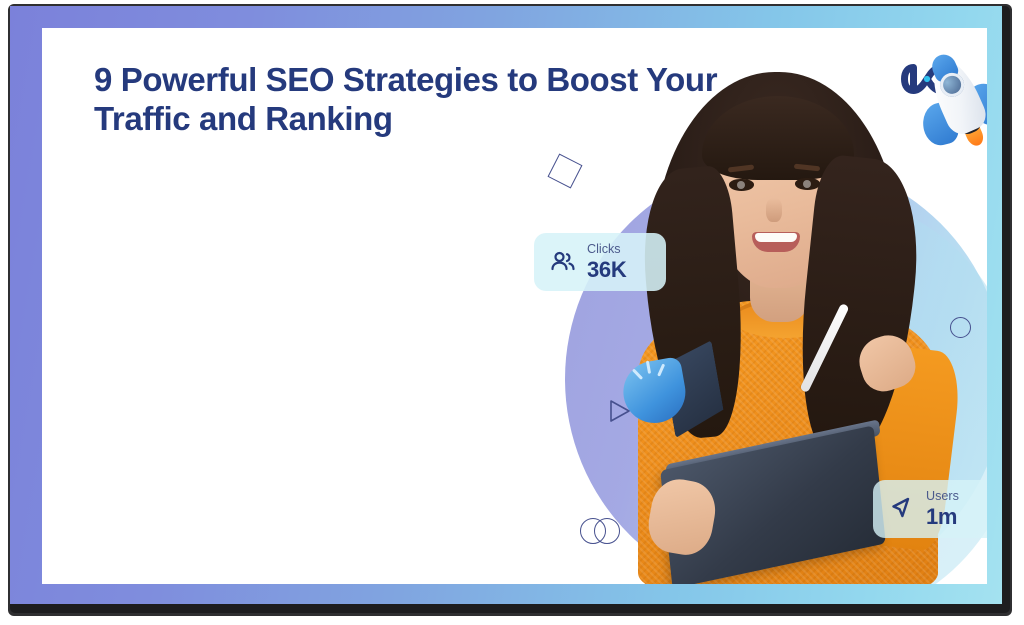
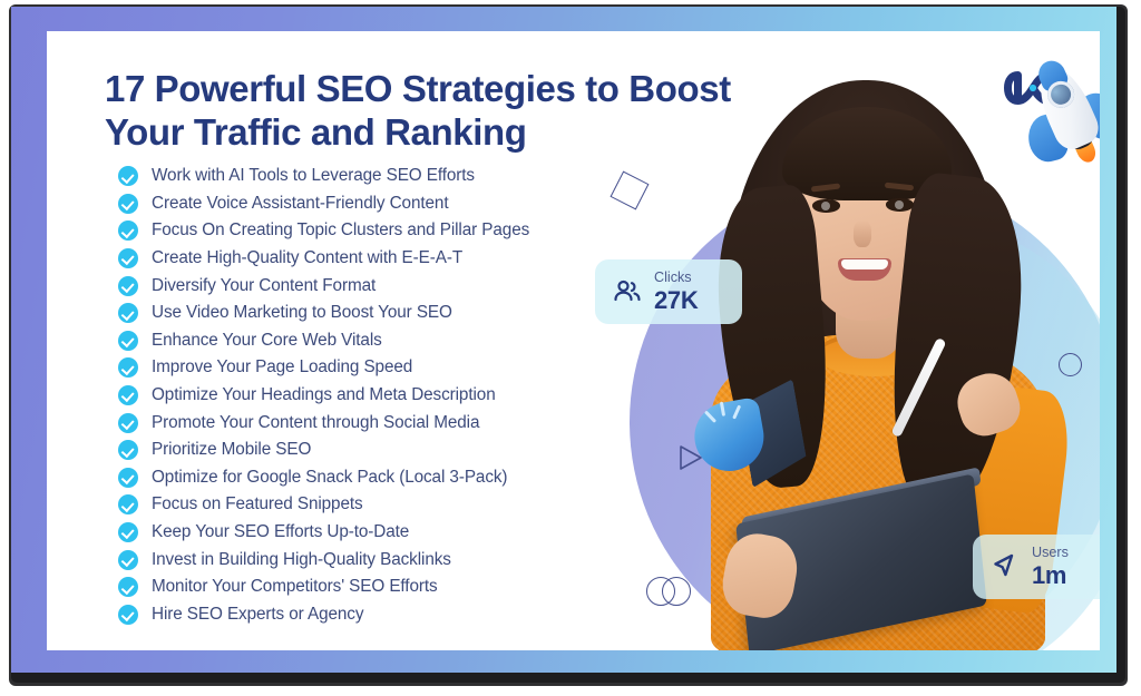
- 9 Powerful SEO Strategies to Boost Your Traffic and Ranking
+ 17 Powerful SEO Strategies to Boost Your Traffic and Ranking
+ Work with AI Tools to Leverage SEO Efforts
+ Create Voice Assistant-Friendly Content
+ Focus On Creating Topic Clusters and Pillar Pages
+ Create High-Quality Content with E-E-A-T
+ Diversify Your Content Format
+ Use Video Marketing to Boost Your SEO
+ Enhance Your Core Web Vitals
+ Improve Your Page Loading Speed
+ Optimize Your Headings and Meta Description
+ Promote Your Content through Social Media
+ Prioritize Mobile SEO
+ Optimize for Google Snack Pack (Local 3-Pack)
+ Focus on Featured Snippets
+ Keep Your SEO Efforts Up-to-Date
+ Invest in Building High-Quality Backlinks
+ Monitor Your Competitors' SEO Efforts
+ Hire SEO Experts or Agency
  Clicks
- 36K
+ 27K
  Users
  1m
